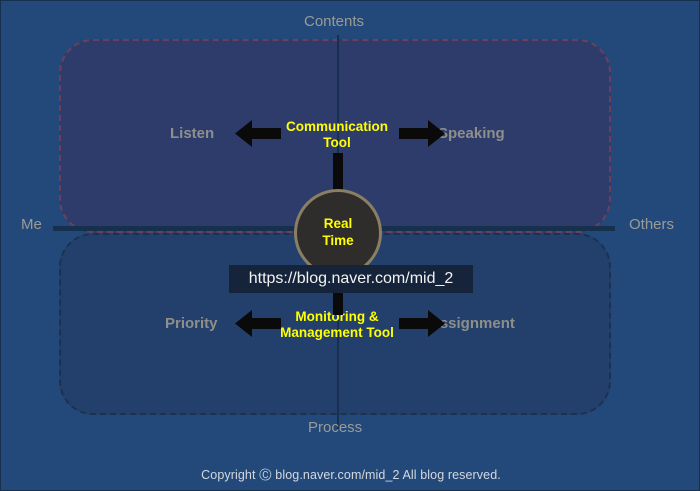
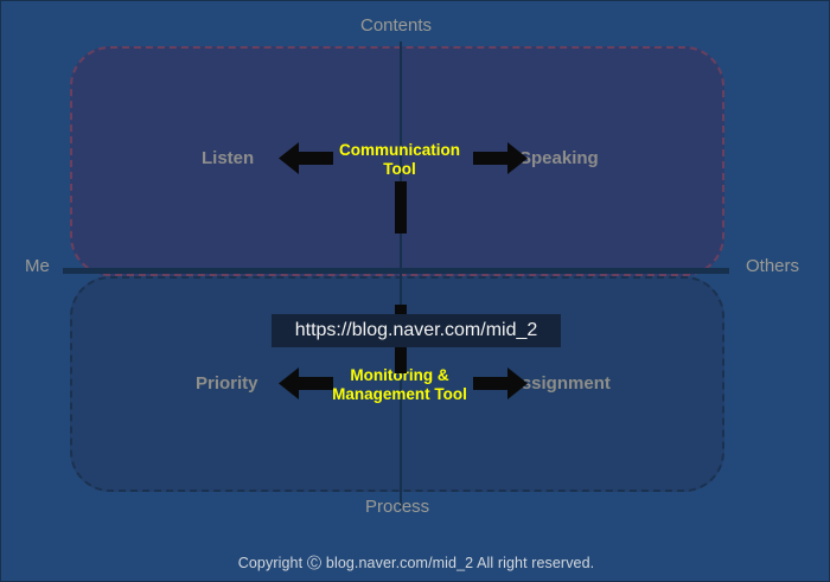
  Contents
  Process
  Me
  Others
  Listen
  peaking
  Communication
  Tool
  Priority
  signment
  Monitoring &
  Management Tool
- Real
- Time
  https://blog.naver.com/mid_2
- Copyright Ⓒ blog.naver.com/mid_2 All blog reserved.
+ Copyright Ⓒ blog.naver.com/mid_2 All right reserved.
